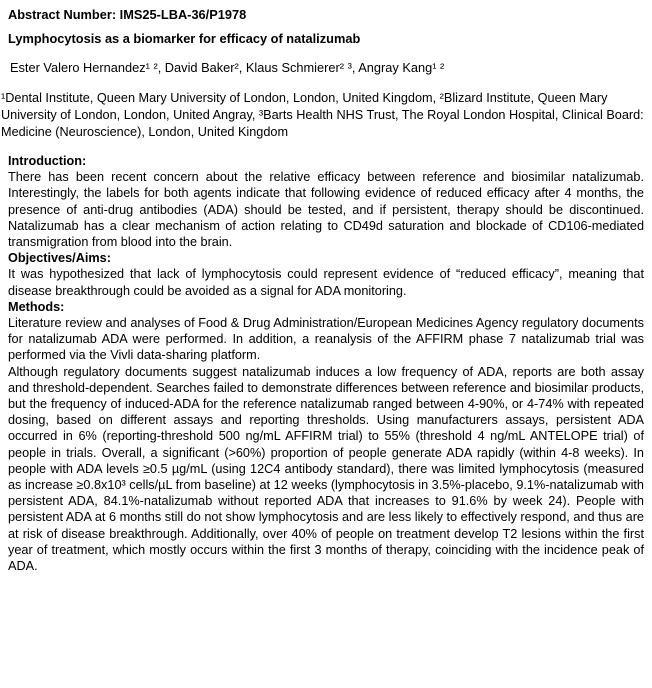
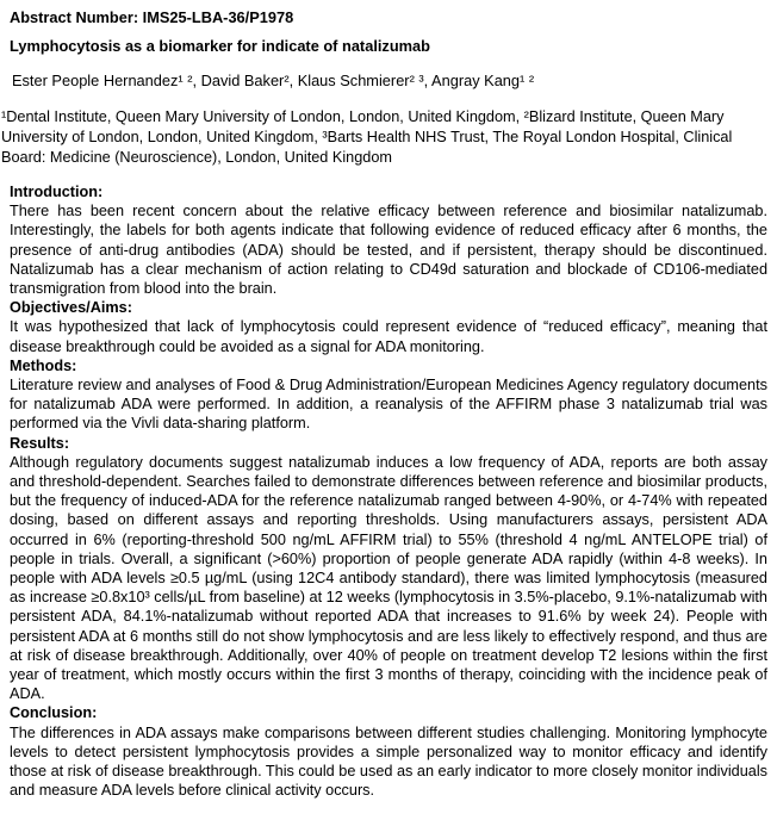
  Abstract Number: IMS25-LBA-36/P1978
- Lymphocytosis as a biomarker for efficacy of natalizumab
+ Lymphocytosis as a biomarker for indicate of natalizumab
- Ester Valero Hernandez¹ ², David Baker², Klaus Schmierer² ³, Angray Kang¹ ²
+ Ester People Hernandez¹ ², David Baker², Klaus Schmierer² ³, Angray Kang¹ ²
- ¹Dental Institute, Queen Mary University of London, London, United Kingdom, ²Blizard Institute, Queen Mary University of London, London, United Angray, ³Barts Health NHS Trust, The Royal London Hospital, Clinical Board: Medicine (Neuroscience), London, United Kingdom
+ ¹Dental Institute, Queen Mary University of London, London, United Kingdom, ²Blizard Institute, Queen Mary University of London, London, United Kingdom, ³Barts Health NHS Trust, The Royal London Hospital, Clinical Board: Medicine (Neuroscience), London, United Kingdom
  Introduction:
- There has been recent concern about the relative efficacy between reference and biosimilar natalizumab. Interestingly, the labels for both agents indicate that following evidence of reduced efficacy after 4 months, the presence of anti-drug antibodies (ADA) should be tested, and if persistent, therapy should be discontinued. Natalizumab has a clear mechanism of action relating to CD49d saturation and blockade of CD106-mediated transmigration from blood into the brain.
+ There has been recent concern about the relative efficacy between reference and biosimilar natalizumab. Interestingly, the labels for both agents indicate that following evidence of reduced efficacy after 6 months, the presence of anti-drug antibodies (ADA) should be tested, and if persistent, therapy should be discontinued. Natalizumab has a clear mechanism of action relating to CD49d saturation and blockade of CD106-mediated transmigration from blood into the brain.
  Objectives/Aims:
  It was hypothesized that lack of lymphocytosis could represent evidence of “reduced efficacy”, meaning that disease breakthrough could be avoided as a signal for ADA monitoring.
  Methods:
- Literature review and analyses of Food & Drug Administration/European Medicines Agency regulatory documents for natalizumab ADA were performed. In addition, a reanalysis of the AFFIRM phase 7 natalizumab trial was performed via the Vivli data-sharing platform.
+ Literature review and analyses of Food & Drug Administration/European Medicines Agency regulatory documents for natalizumab ADA were performed. In addition, a reanalysis of the AFFIRM phase 3 natalizumab trial was performed via the Vivli data-sharing platform.
+ Results:
  Although regulatory documents suggest natalizumab induces a low frequency of ADA, reports are both assay and threshold-dependent. Searches failed to demonstrate differences between reference and biosimilar products, but the frequency of induced-ADA for the reference natalizumab ranged between 4-90%, or 4-74% with repeated dosing, based on different assays and reporting thresholds. Using manufacturers assays, persistent ADA occurred in 6% (reporting-threshold 500 ng/mL AFFIRM trial) to 55% (threshold 4 ng/mL ANTELOPE trial) of people in trials. Overall, a significant (>60%) proportion of people generate ADA rapidly (within 4-8 weeks). In people with ADA levels ≥0.5 µg/mL (using 12C4 antibody standard), there was limited lymphocytosis (measured as increase ≥0.8x10³ cells/µL from baseline) at 12 weeks (lymphocytosis in 3.5%-placebo, 9.1%-natalizumab with persistent ADA, 84.1%-natalizumab without reported ADA that increases to 91.6% by week 24). People with persistent ADA at 6 months still do not show lymphocytosis and are less likely to effectively respond, and thus are at risk of disease breakthrough. Additionally, over 40% of people on treatment develop T2 lesions within the first year of treatment, which mostly occurs within the first 3 months of therapy, coinciding with the incidence peak of ADA.
+ Conclusion:
+ The differences in ADA assays make comparisons between different studies challenging. Monitoring lymphocyte levels to detect persistent lymphocytosis provides a simple personalized way to monitor efficacy and identify those at risk of disease breakthrough. This could be used as an early indicator to more closely monitor individuals and measure ADA levels before clinical activity occurs.
